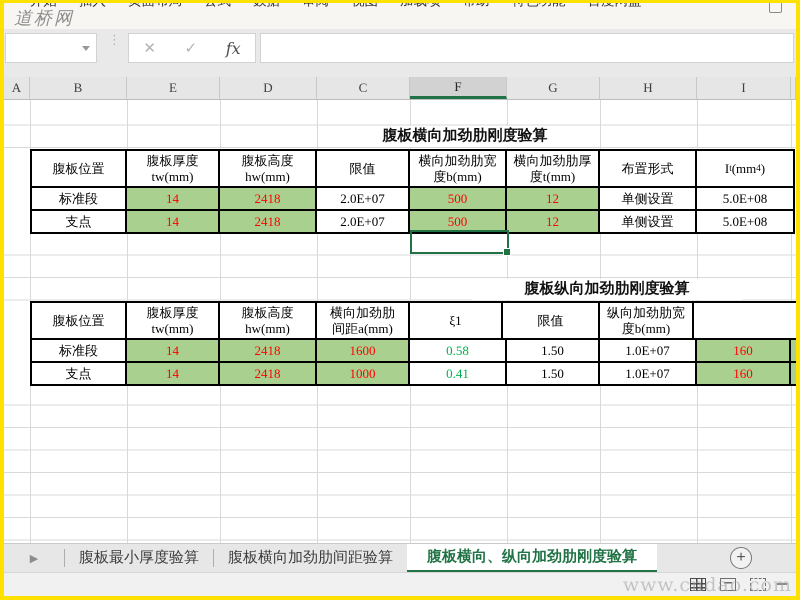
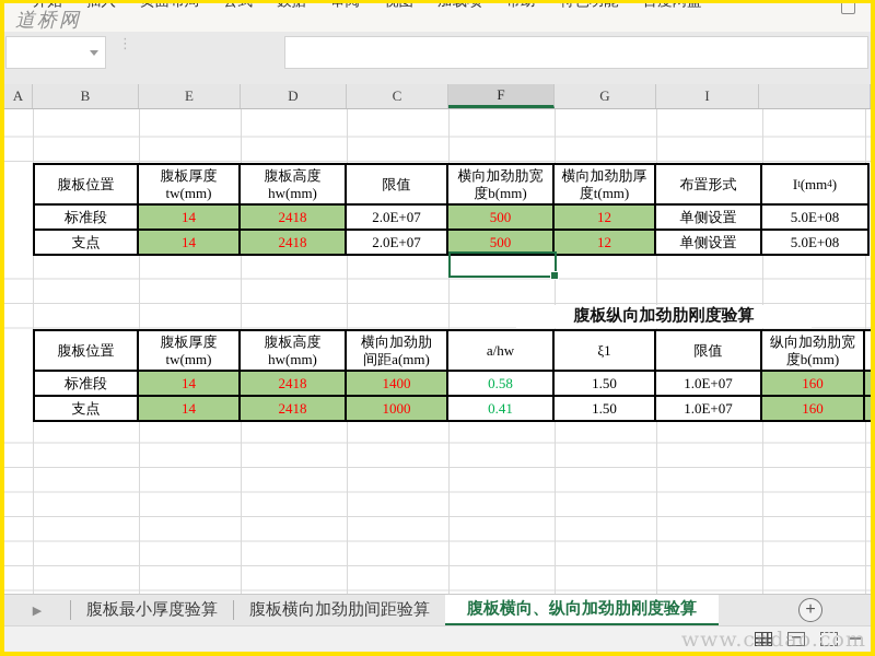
  道桥网
  ⋮
- ✕
- ✓
- fx
  A
  B
  E
  D
  C
  F
  G
- H
  I
- 腹板横向加劲肋刚度验算
  腹板位置
  腹板厚度
  tw(mm)
  腹板高度
  hw(mm)
  限值
  横向加劲肋宽
  度b(mm)
  横向加劲肋厚
  度t(mm)
  布置形式
  I
  t
  (mm
  4
  )
  标准段
  14
  2418
  2.0E+07
  500
  12
  单侧设置
  5.0E+08
  支点
  14
  2418
  2.0E+07
  500
  12
  单侧设置
  5.0E+08
  腹板纵向加劲肋刚度验算
  腹板位置
  腹板厚度
  tw(mm)
  腹板高度
  hw(mm)
  横向加劲肋
  间距a(mm)
+ a/hw
  ξ1
  限值
  纵向加劲肋宽
  度b(mm)
  标准段
  14
  2418
- 1600
+ 1400
  0.58
  1.50
  1.0E+07
  160
  支点
  14
  2418
  1000
  0.41
  1.50
  1.0E+07
  160
  ▶
  腹板最小厚度验算
  腹板横向加劲肋间距验算
  腹板横向、纵向加劲肋刚度验算
  +
  www.cndao.com
